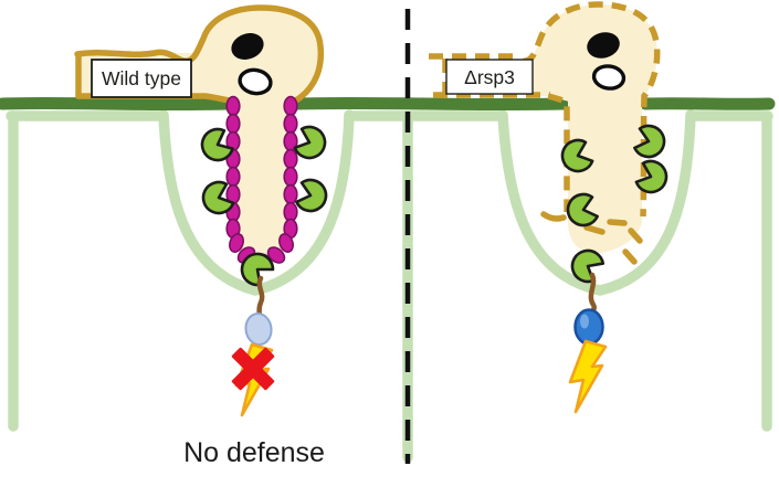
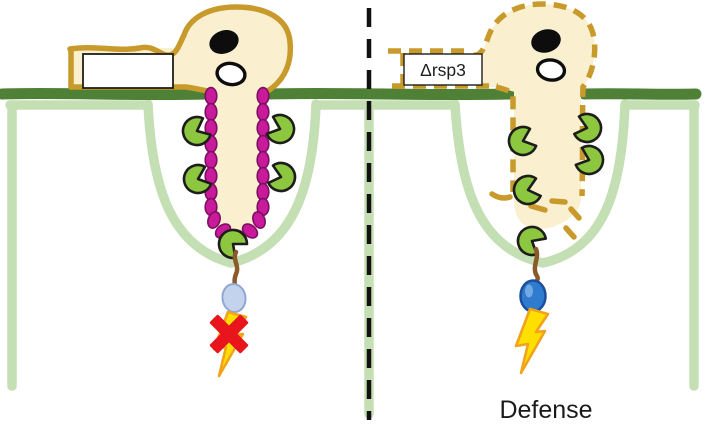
- Wild type
- No defense
  Δrsp3
+ Defense
